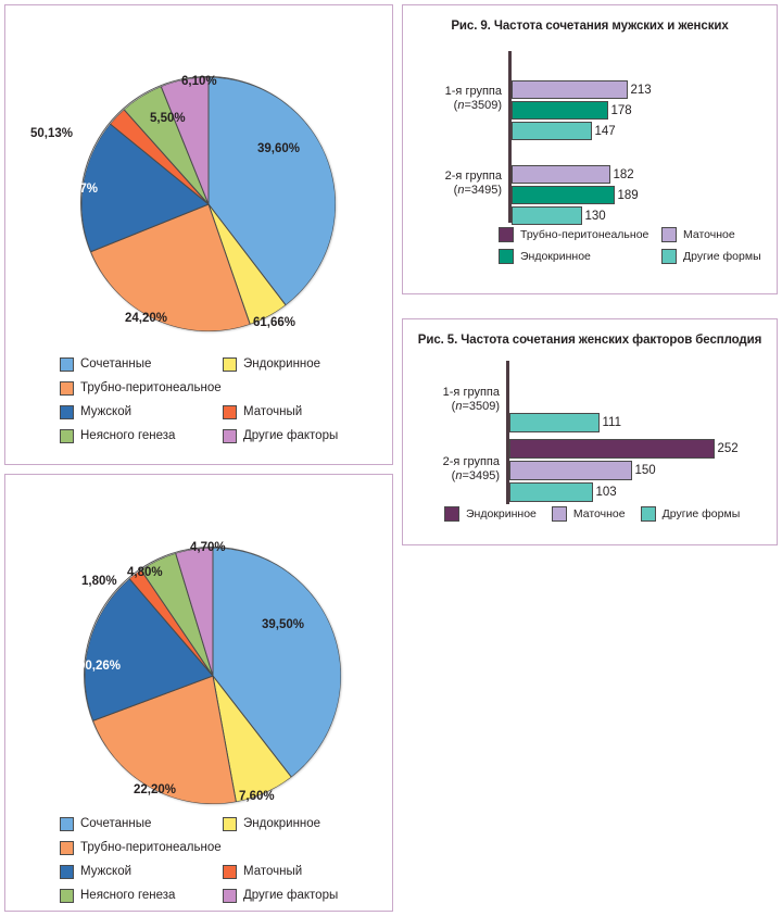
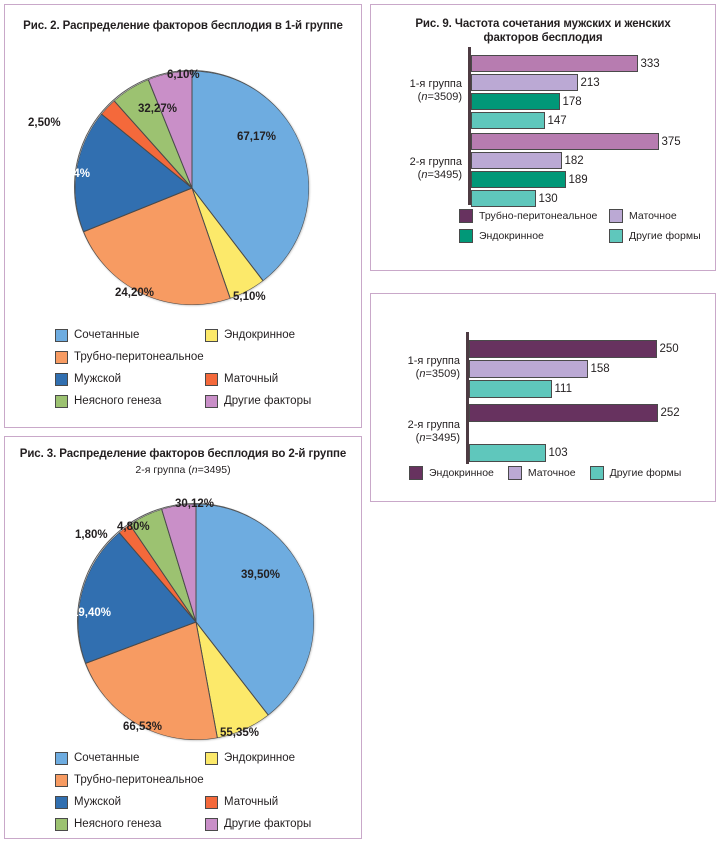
+ Рис. 2. Распределение факторов бесплодия в 1-й группе
- 39,60%
+ 67,17%
- 61,66%
+ 5,10%
  24,20%
- 17%
+ 74%
- 50,13%
+ 2,50%
- 5,50%
+ 32,27%
  6,10%
  Сочетанные
  Эндокринное
  Трубно-перитонеальное
  Мужской
  Маточный
  Неясного генеза
  Другие факторы
+ Рис. 3. Распределение факторов бесплодия во 2-й группе
+ 2-я группа (n=3495)
  39,50%
- 7,60%
+ 55,35%
- 22,20%
+ 66,53%
- 90,26%
+ 19,40%
  1,80%
  4,80%
- 4,70%
+ 30,12%
  Сочетанные
  Эндокринное
  Трубно-перитонеальное
  Мужской
  Маточный
  Неясного генеза
  Другие факторы
  Рис. 9. Частота сочетания мужских и женских
+ факторов бесплодия
  1-я группа
  (n=3509)
+ 333
  213
  178
  147
  2-я группа
  (n=3495)
+ 375
  182
  189
  130
  Трубно-перитонеальное
  Маточное
  Эндокринное
  Другие формы
- Рис. 5. Частота сочетания женских факторов бесплодия
  1-я группа
  (n=3509)
+ 250
+ 158
  111
  2-я группа
  (n=3495)
  252
- 150
  103
  Эндокринное
  Маточное
  Другие формы
